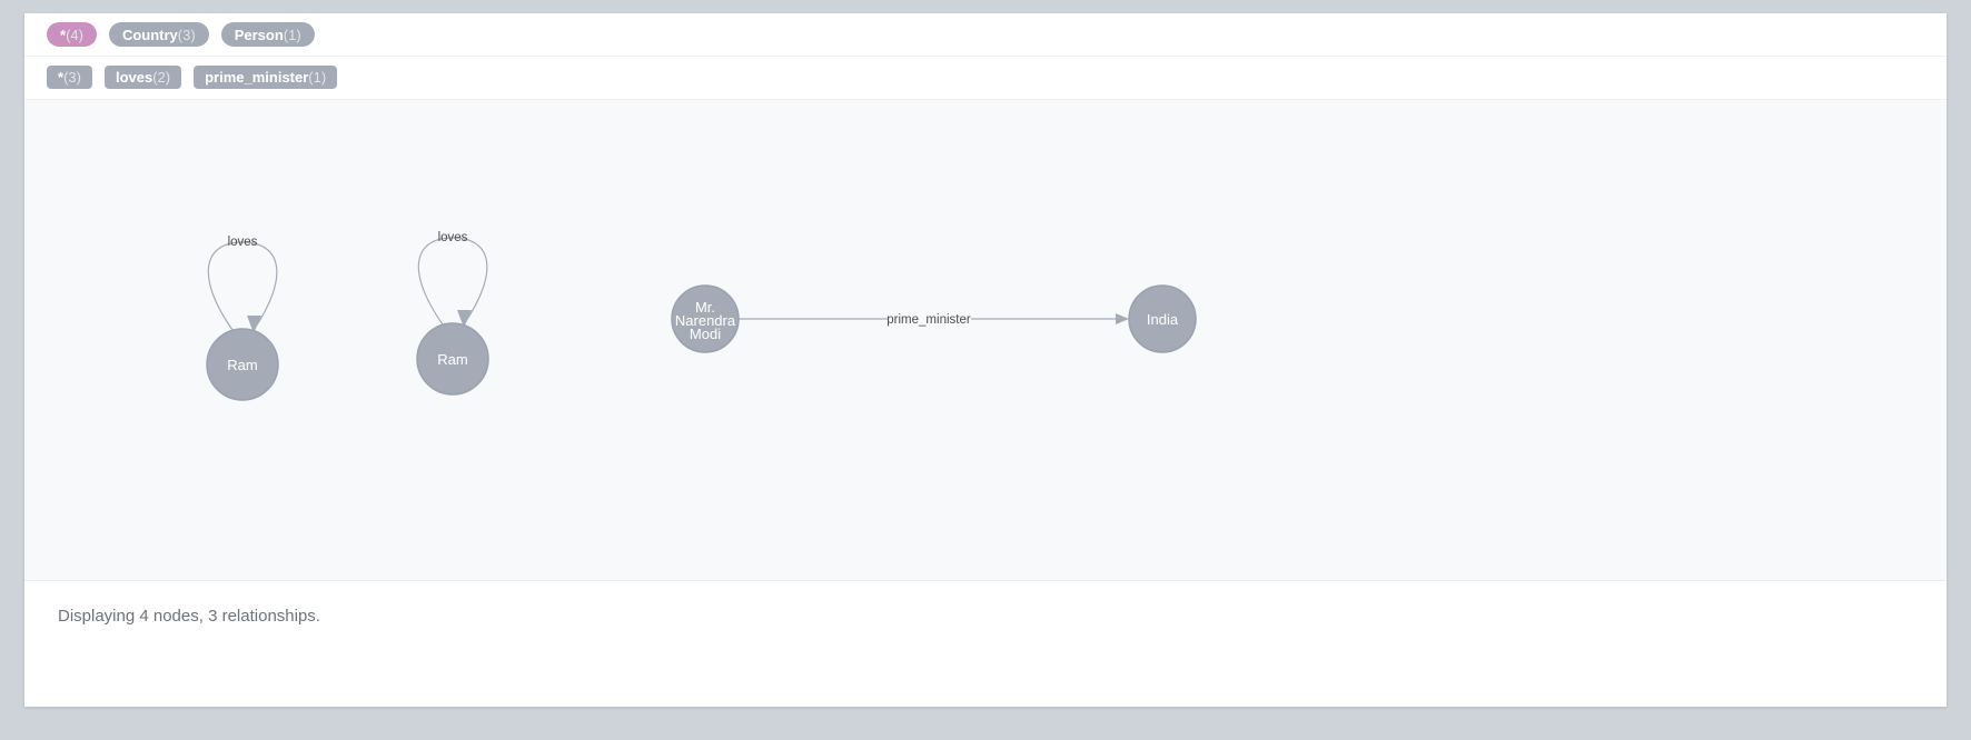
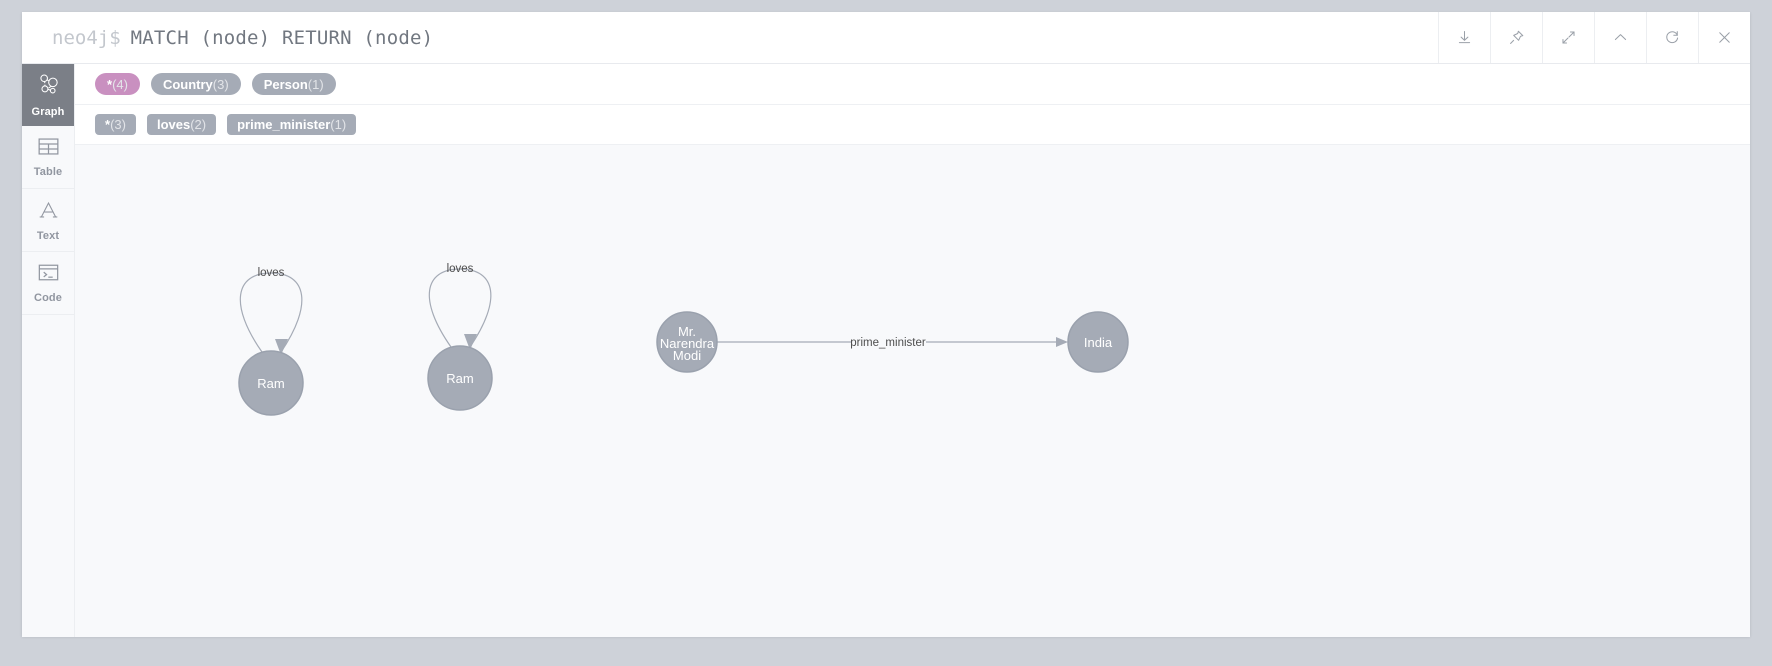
+ neo4j$
+ MATCH (node) RETURN (node)
+ Graph
+ Table
+ Text
+ Code
  *
  (4)
  Country
  (3)
  Person
  (1)
  *
  (3)
  loves
  (2)
  prime_minister
  (1)
  loves
  loves
  prime_minister
  Ram
  Ram
  Mr.
  Narendra
  Modi
  India
- Displaying 4 nodes, 3 relationships.
